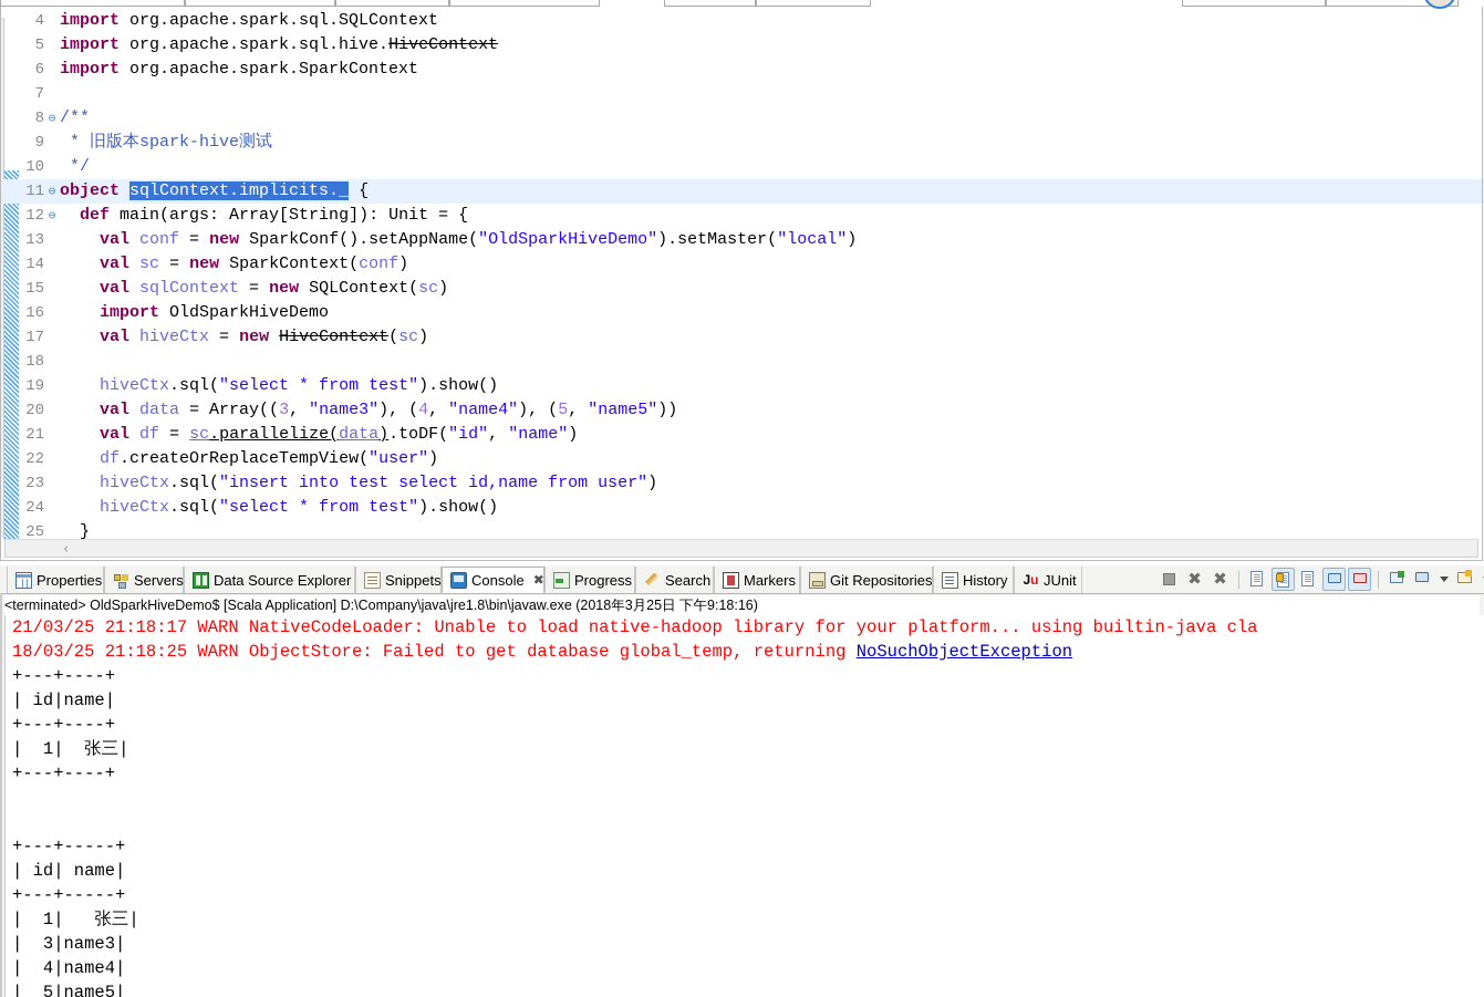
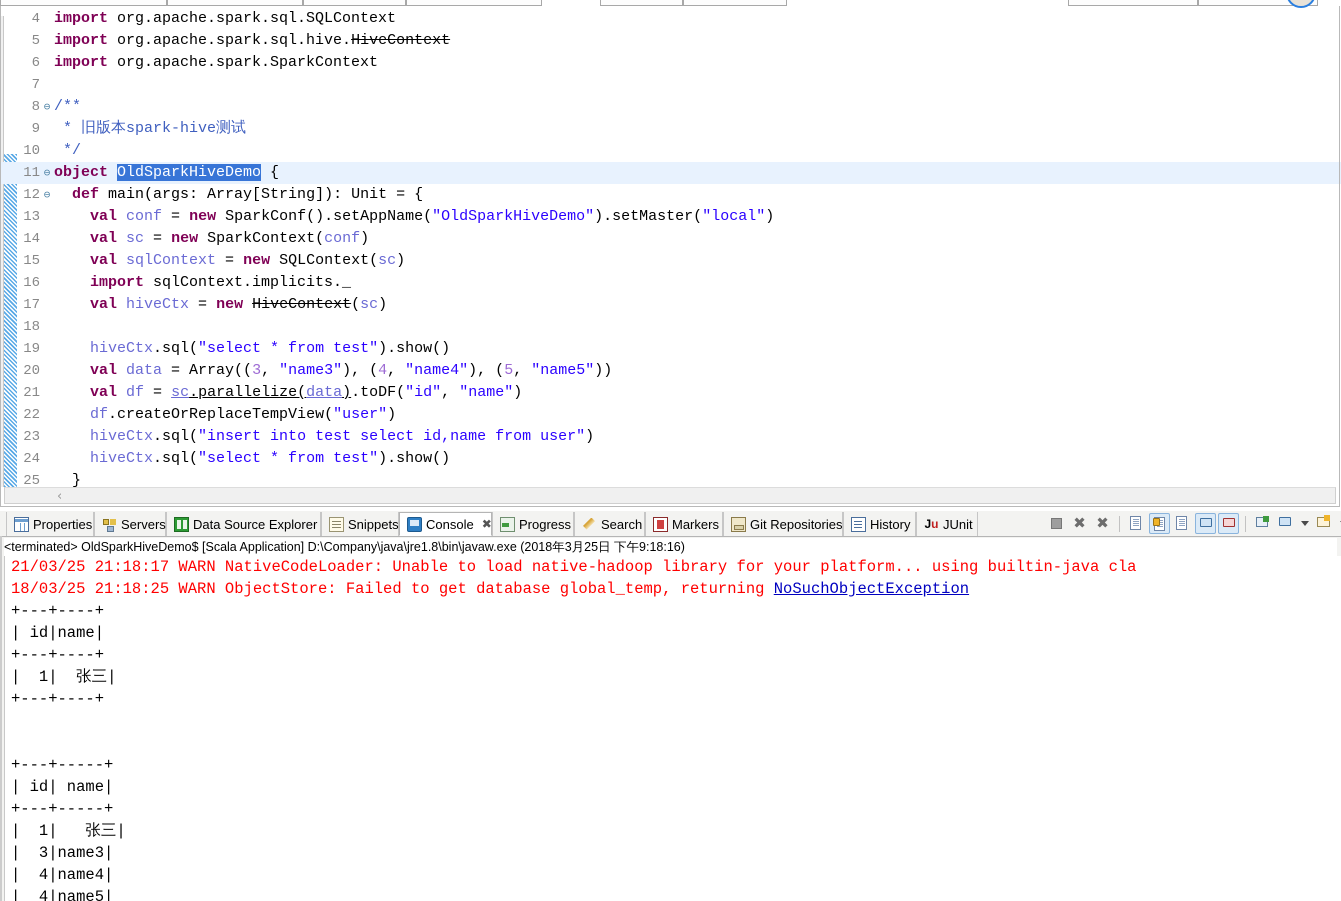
  4 import org.apache.spark.sql.SQLContext
  5 import org.apache.spark.sql.hive.HiveContext
  6 import org.apache.spark.SparkContext
  7
  8 ⊖ /**
  9 * 旧版本spark-hive测试
  10 */
- 11 ⊖ object sqlContext.implicits._ {
+ 11 ⊖ object OldSparkHiveDemo {
  12 ⊖ def main(args: Array[String]): Unit = {
  13 val conf = new SparkConf().setAppName("OldSparkHiveDemo").setMaster("local")
  14 val sc = new SparkContext(conf)
  15 val sqlContext = new SQLContext(sc)
- 16 import OldSparkHiveDemo
+ 16 import sqlContext.implicits._
  17 val hiveCtx = new HiveContext(sc)
  18
  19 hiveCtx.sql("select * from test").show()
  20 val data = Array((3, "name3"), (4, "name4"), (5, "name5"))
  21 val df = sc.parallelize(data).toDF("id", "name")
  22 df.createOrReplaceTempView("user")
  23 hiveCtx.sql("insert into test select id,name from user")
  24 hiveCtx.sql("select * from test").show()
  25 }
  ‹
  Properties
  Servers
  Data Source Explorer
  Snippets
  Console
  ✖
  Progress
  Search
  Markers
  Git Repositories
  History
  Ju
  JUnit
  ✖
  ✖
  <terminated> OldSparkHiveDemo$ [Scala Application] D:\Company\java\jre1.8\bin\javaw.exe (2018年3月25日 下午9:18:16)
  21/03/25 21:18:17 WARN NativeCodeLoader: Unable to load native-hadoop library for your platform... using builtin-java cla
  18/03/25 21:18:25 WARN ObjectStore: Failed to get database global_temp, returning NoSuchObjectException
  +---+----+
  | id|name|
  +---+----+
  | 1| 张三|
  +---+----+
  +---+-----+
  | id| name|
  +---+-----+
  | 1| 张三|
  | 3|name3|
  | 4|name4|
- | 5|name5|
+ | 4|name5|
